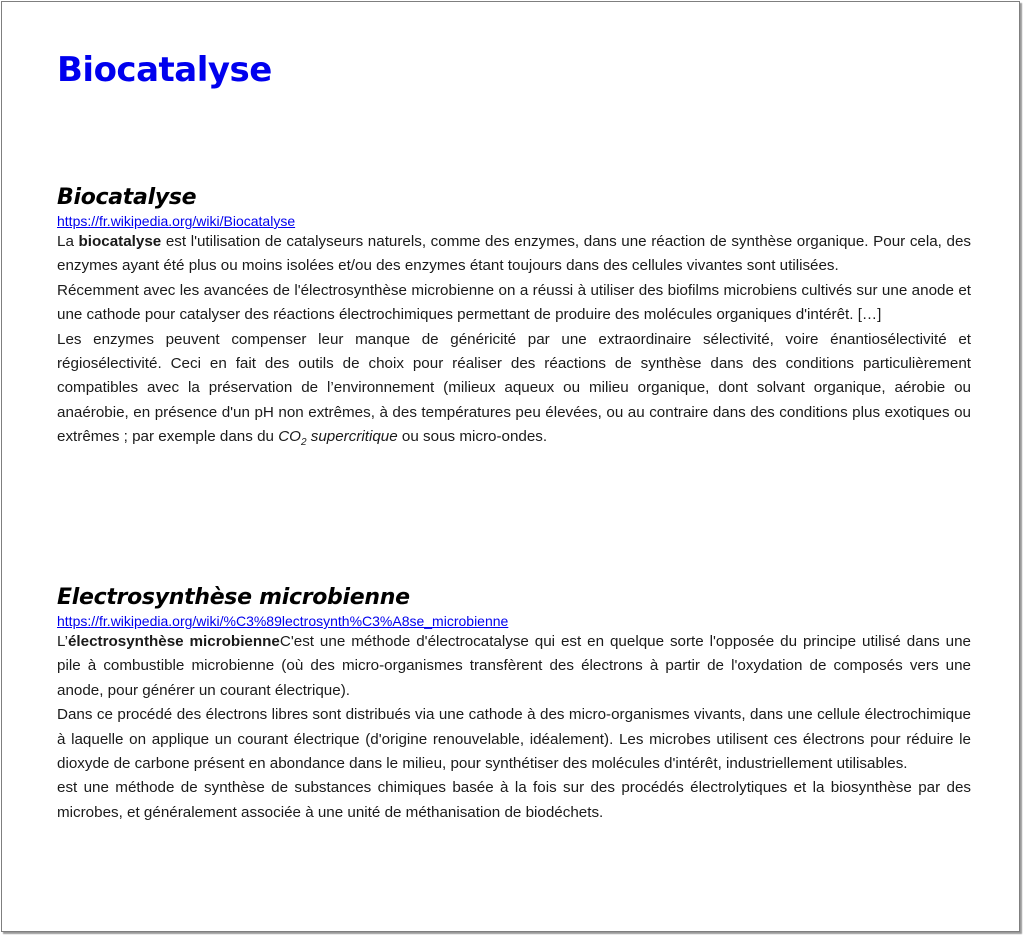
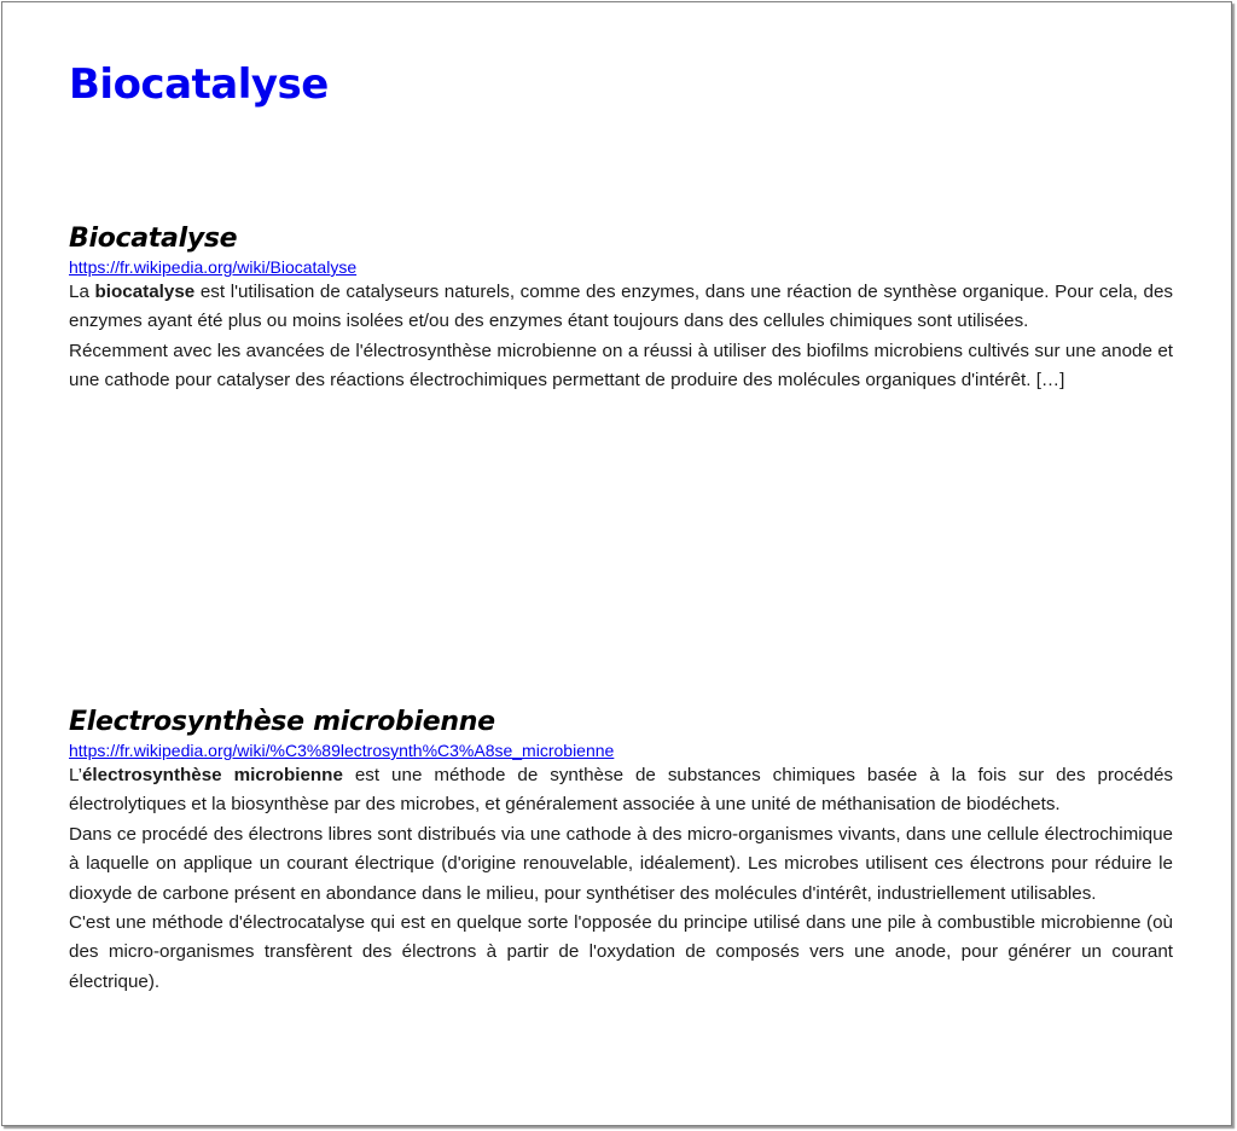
  Biocatalyse
  Biocatalyse
  https://fr.wikipedia.org/wiki/Biocatalyse
- La biocatalyse est l'utilisation de catalyseurs naturels, comme des enzymes, dans une réaction de synthèse organique. Pour cela, des enzymes ayant été plus ou moins isolées et/ou des enzymes étant toujours dans des cellules vivantes sont utilisées.
+ La biocatalyse est l'utilisation de catalyseurs naturels, comme des enzymes, dans une réaction de synthèse organique. Pour cela, des enzymes ayant été plus ou moins isolées et/ou des enzymes étant toujours dans des cellules chimiques sont utilisées.
  Récemment avec les avancées de l'électrosynthèse microbienne on a réussi à utiliser des biofilms microbiens cultivés sur une anode et une cathode pour catalyser des réactions électrochimiques permettant de produire des molécules organiques d'intérêt. […]
- Les enzymes peuvent compenser leur manque de généricité par une extraordinaire sélectivité, voire énantiosélectivité et régiosélectivité. Ceci en fait des outils de choix pour réaliser des réactions de synthèse dans des conditions particulièrement compatibles avec la préservation de l’environnement (milieux aqueux ou milieu organique, dont solvant organique, aérobie ou anaérobie, en présence d'un pH non extrêmes, à des températures peu élevées, ou au contraire dans des conditions plus exotiques ou extrêmes ; par exemple dans du CO2 supercritique ou sous micro-ondes.
  Electrosynthèse microbienne
  https://fr.wikipedia.org/wiki/%C3%89lectrosynth%C3%A8se_microbienne
- L’électrosynthèse microbienneC'est une méthode d'électrocatalyse qui est en quelque sorte l'opposée du principe utilisé dans une pile à combustible microbienne (où des micro-organismes transfèrent des électrons à partir de l'oxydation de composés vers une anode, pour générer un courant électrique).
+ L’électrosynthèse microbienne est une méthode de synthèse de substances chimiques basée à la fois sur des procédés électrolytiques et la biosynthèse par des microbes, et généralement associée à une unité de méthanisation de biodéchets.
  Dans ce procédé des électrons libres sont distribués via une cathode à des micro-organismes vivants, dans une cellule électrochimique à laquelle on applique un courant électrique (d'origine renouvelable, idéalement). Les microbes utilisent ces électrons pour réduire le dioxyde de carbone présent en abondance dans le milieu, pour synthétiser des molécules d'intérêt, industriellement utilisables.
- est une méthode de synthèse de substances chimiques basée à la fois sur des procédés électrolytiques et la biosynthèse par des microbes, et généralement associée à une unité de méthanisation de biodéchets.
+ C'est une méthode d'électrocatalyse qui est en quelque sorte l'opposée du principe utilisé dans une pile à combustible microbienne (où des micro-organismes transfèrent des électrons à partir de l'oxydation de composés vers une anode, pour générer un courant électrique).
